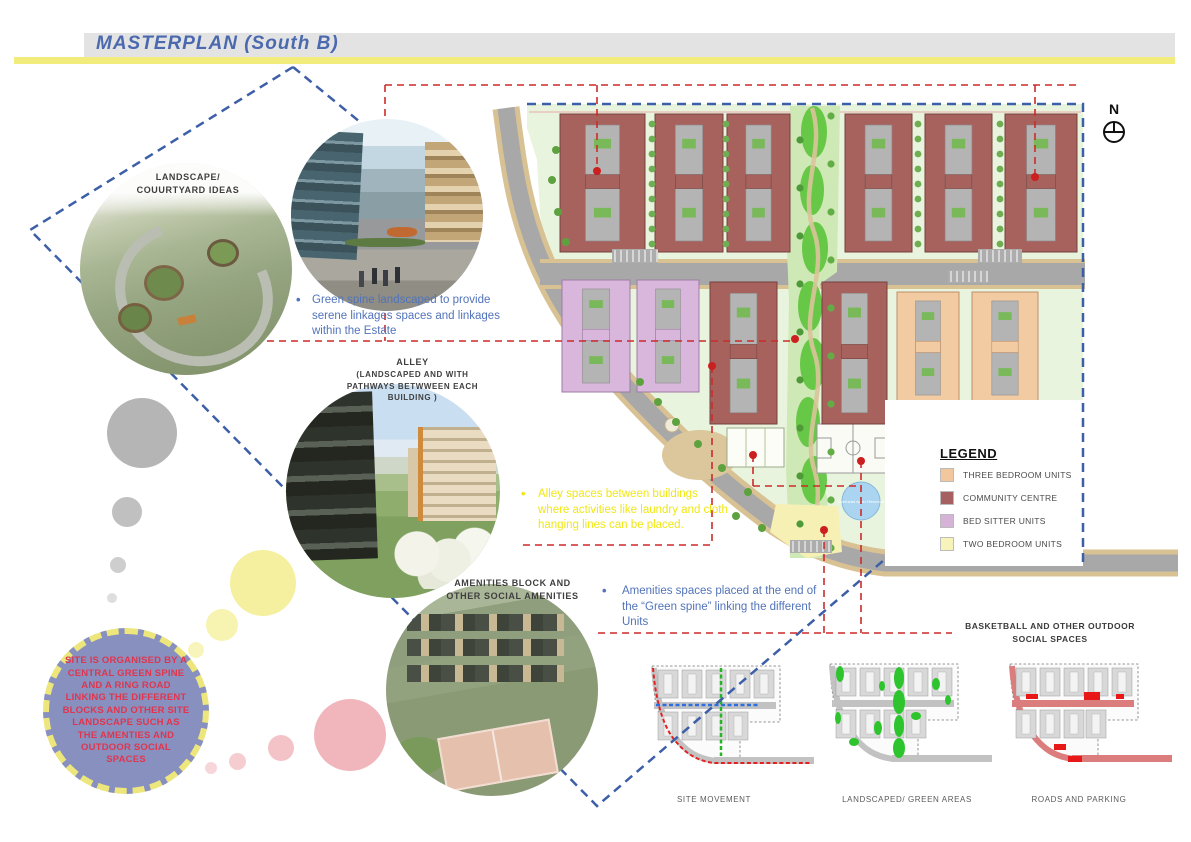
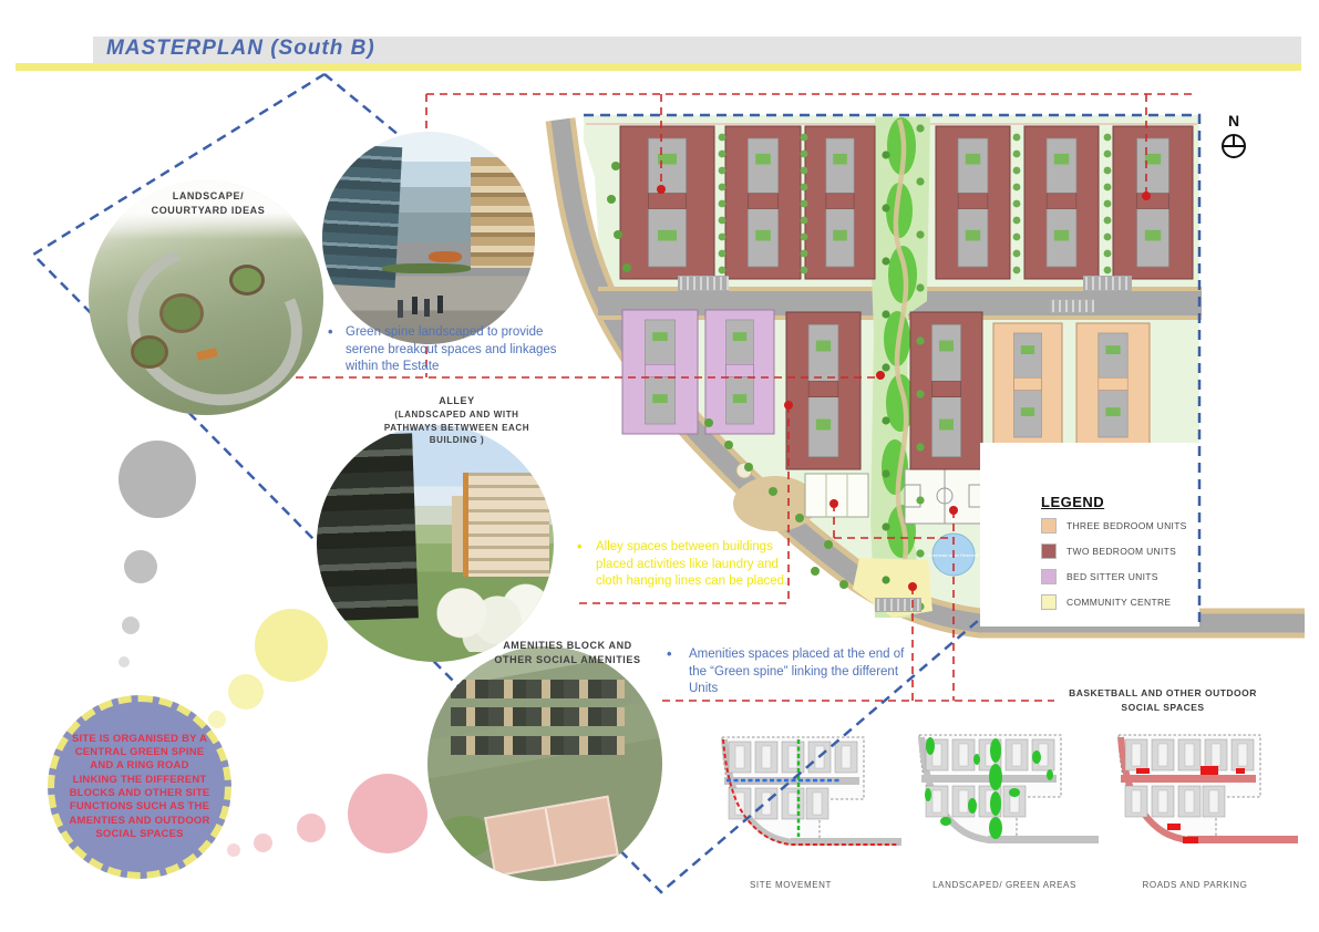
  MASTERPLAN (South B)
  N
  LANDSCAPE/
  COUURTYARD IDEAS
  ALLEY
  (LANDSCAPED AND WITH
  PATHWAYS BETWWEEN EACH
  BUILDING )
  AMENITIES BLOCK AND
  OTHER SOCIAL AMENITIES
  BASKETBALL AND OTHER OUTDOOR
  SOCIAL SPACES
  •
- Green spine landscaped to provide serene linkages spaces and linkages within the Estate
+ Green spine landscaped to provide serene breakout spaces and linkages within the Estate
  •
- Alley spaces between buildings where activities like laundry and cloth hanging lines can be placed.
+ Alley spaces between buildings placed activities like laundry and cloth hanging lines can be placed.
  •
  Amenities spaces placed at the end of the “Green spine” linking the different Units
- SITE IS ORGANISED BY A CENTRAL GREEN SPINE AND A RING ROAD LINKING THE DIFFERENT BLOCKS AND OTHER SITE LANDSCAPE SUCH AS THE AMENTIES AND OUTDOOR SOCIAL SPACES
+ SITE IS ORGANISED BY A CENTRAL GREEN SPINE AND A RING ROAD LINKING THE DIFFERENT BLOCKS AND OTHER SITE FUNCTIONS SUCH AS THE AMENTIES AND OUTDOOR SOCIAL SPACES
  LEGEND
  THREE BEDROOM UNITS
- COMMUNITY CENTRE
+ TWO BEDROOM UNITS
  BED SITTER UNITS
- TWO BEDROOM UNITS
+ COMMUNITY CENTRE
  SITE MOVEMENT
  LANDSCAPED/ GREEN AREAS
  ROADS AND PARKING
